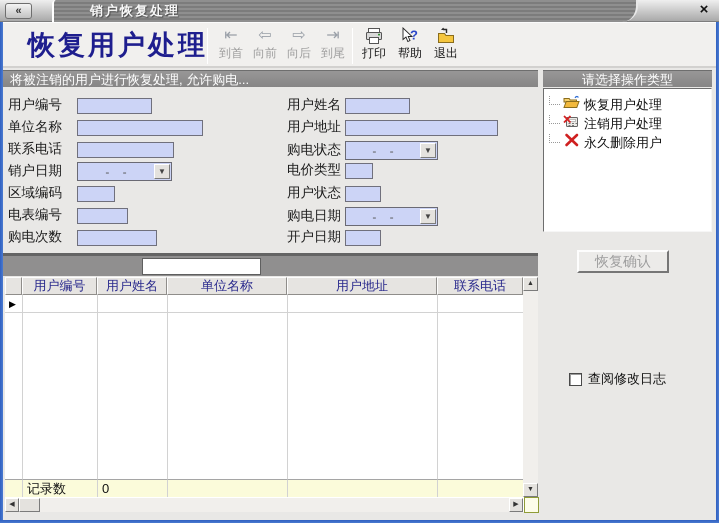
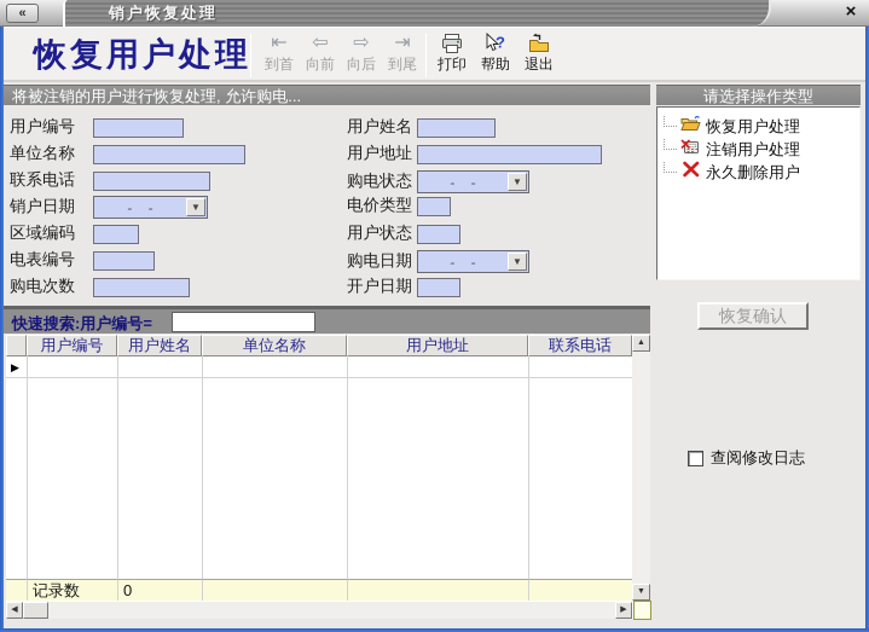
  «
  销户恢复处理
  ×
  恢复用户处理
  ⇤
  到首
  ⇦
  向前
  ⇨
  向后
  ⇥
  到尾
  打印
  ?
  帮助
  退出
  将被注销的用户进行恢复处理, 允许购电...
  请选择操作类型
  用户编号
  单位名称
  联系电话
  销户日期
  - -
  ▼
  区域编码
  电表编号
  购电次数
  用户姓名
  用户地址
  购电状态
  - -
  ▼
  电价类型
  用户状态
  购电日期
  - -
  ▼
  开户日期
+ 快速搜索:用户编号=
  用户编号
  用户姓名
  单位名称
  用户地址
  联系电话
  ▶
  记录数
  0
  恢复用户处理
  注销用户处理
  永久删除用户
  恢复确认
  查阅修改日志
